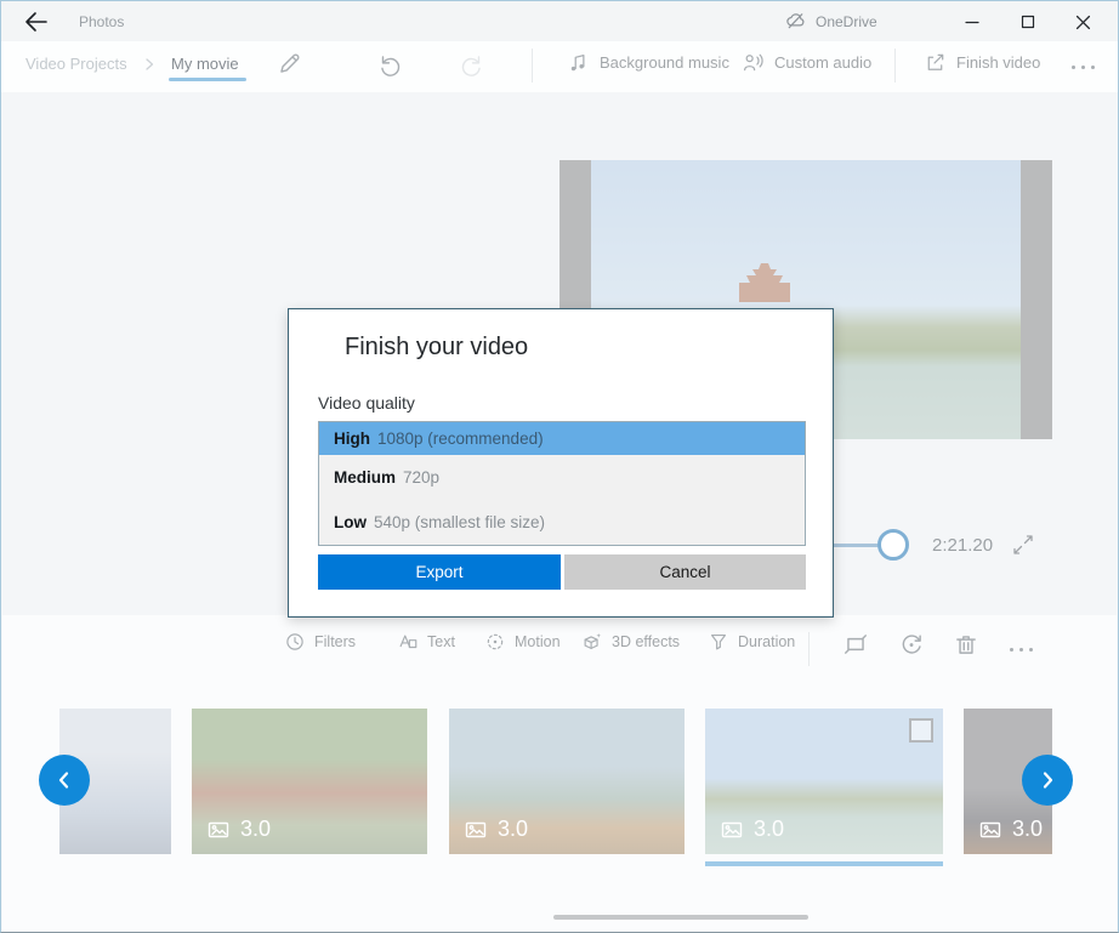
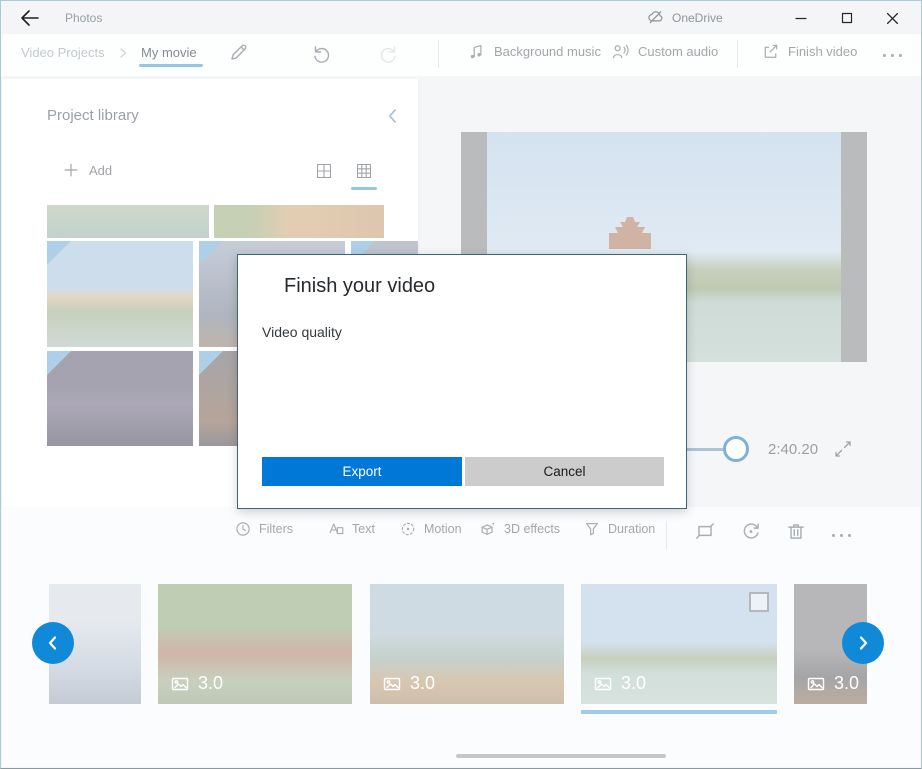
  Photos
  OneDrive
  Video Projects
  My movie
  Background music
  Custom audio
  Finish video
+ Project library
+ Add
- 2:21.20
+ 2:40.20
  Filters
  Text
  Motion
  3D effects
  Duration
  3.0
  3.0
  3.0
  3.0
  Finish your video
  Video quality
- High
- 1080p (recommended)
- Medium
- 720p
- Low
- 540p (smallest file size)
  Export
  Cancel
